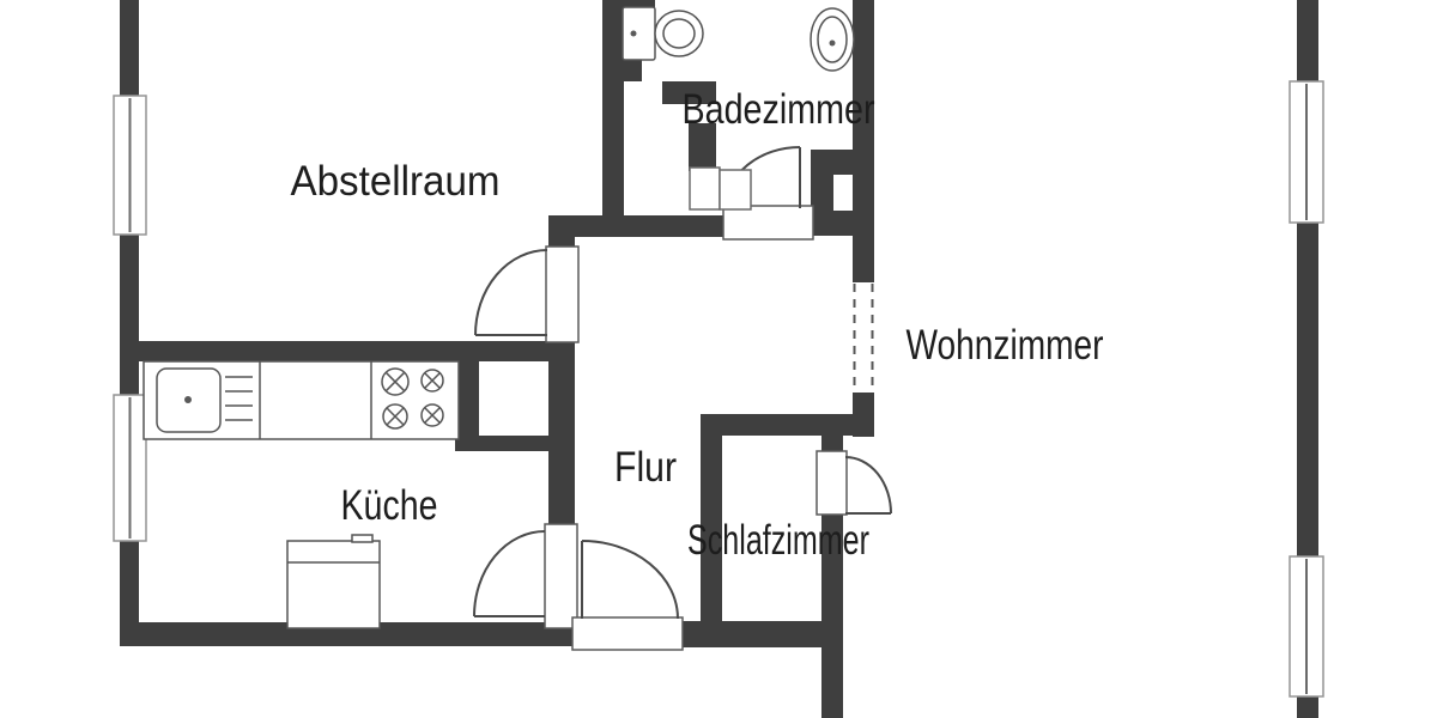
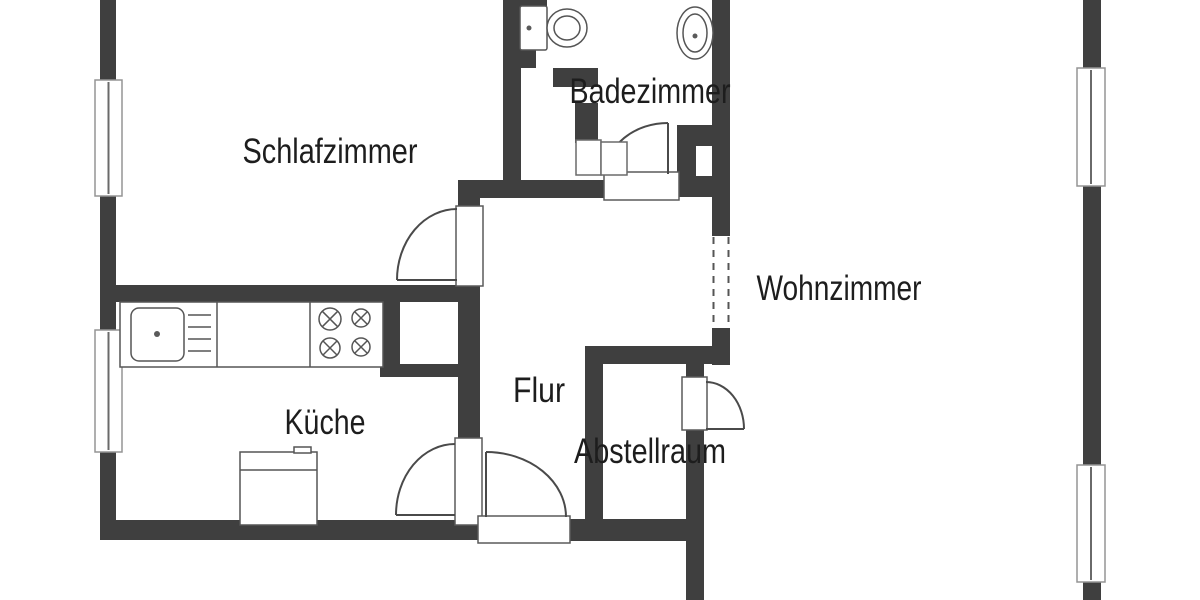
- Abstellraum
+ Schlafzimmer
  Badezimmer
  Wohnzimmer
  Flur
  Küche
- Schlafzimmer
+ Abstellraum
